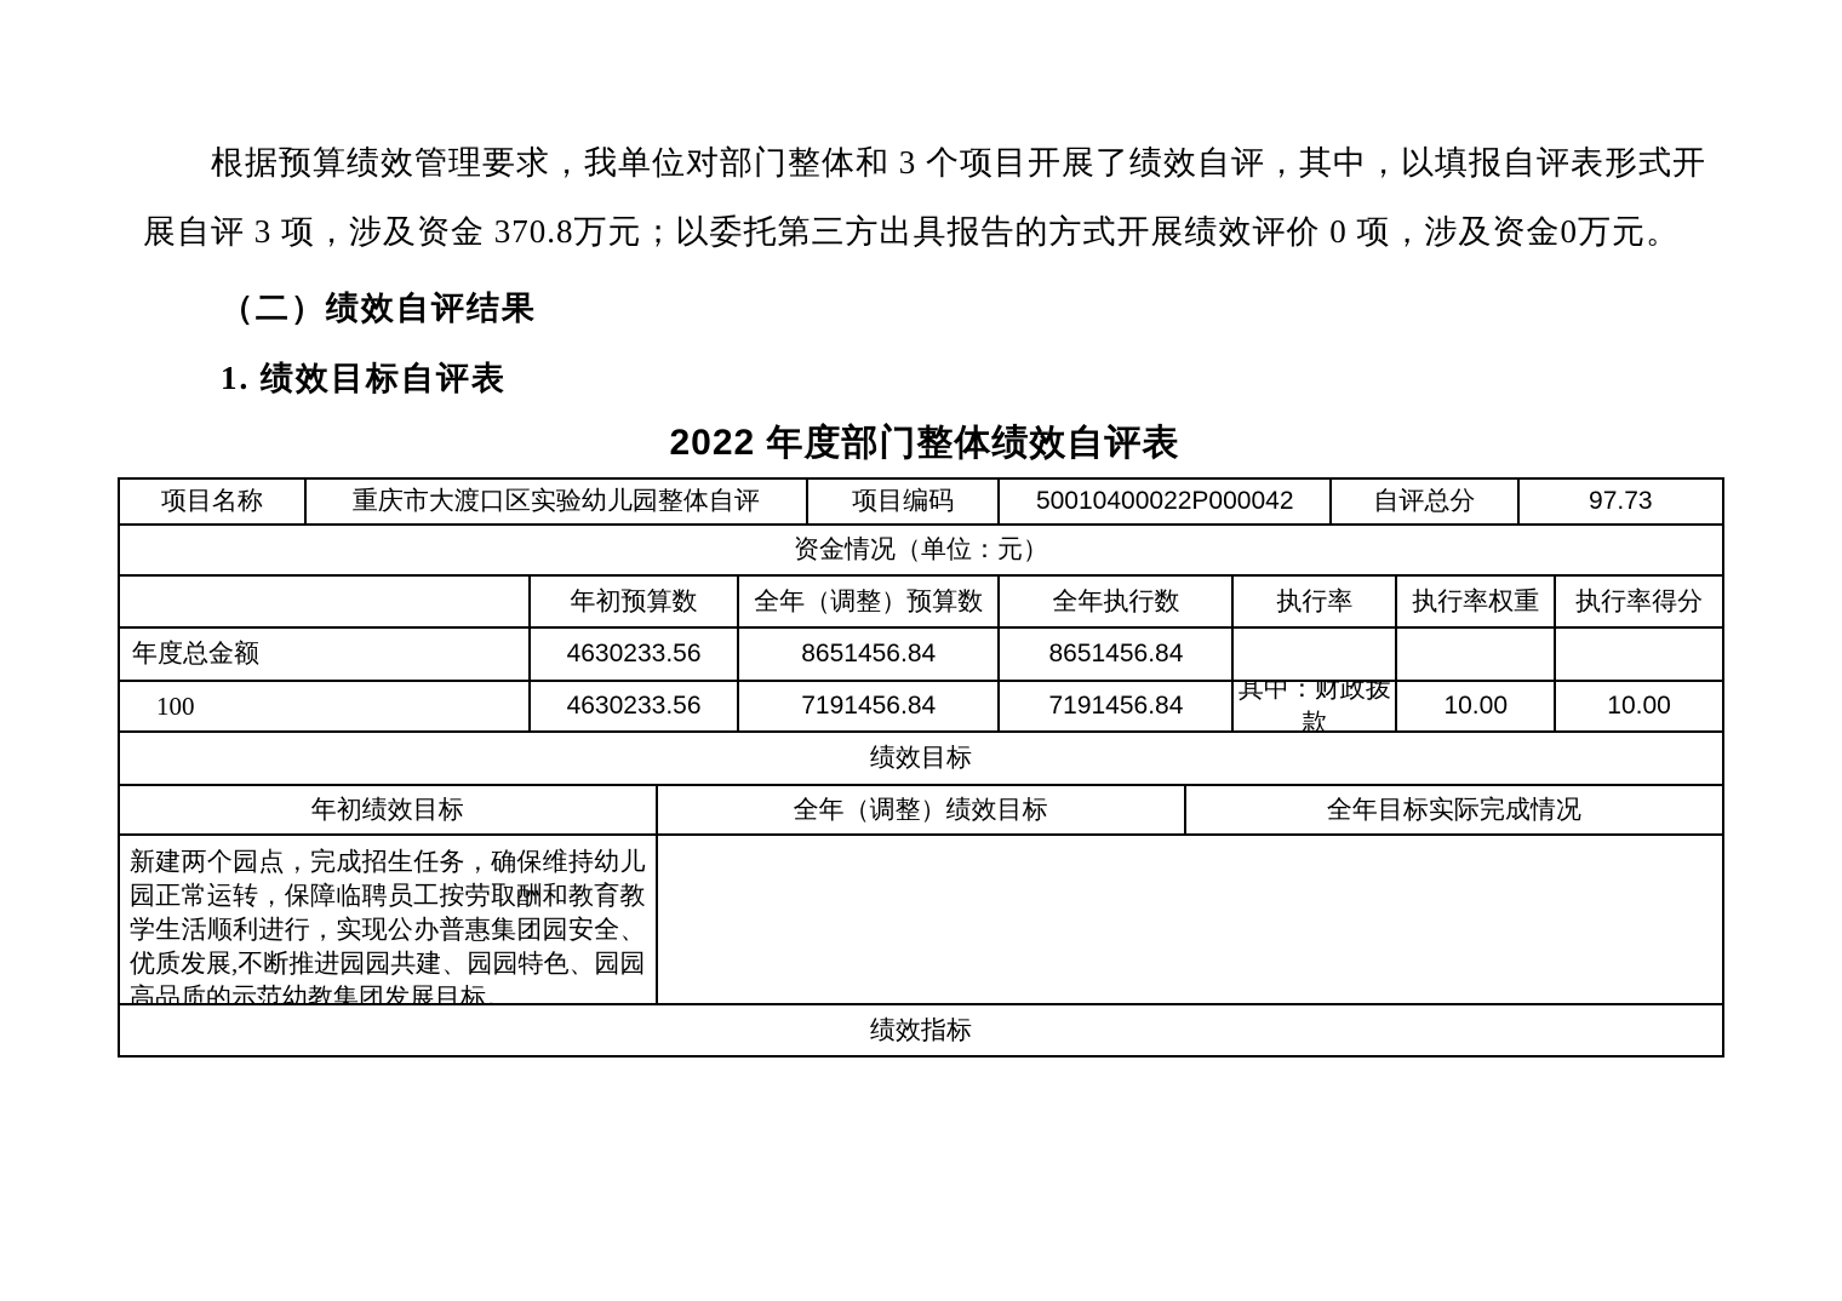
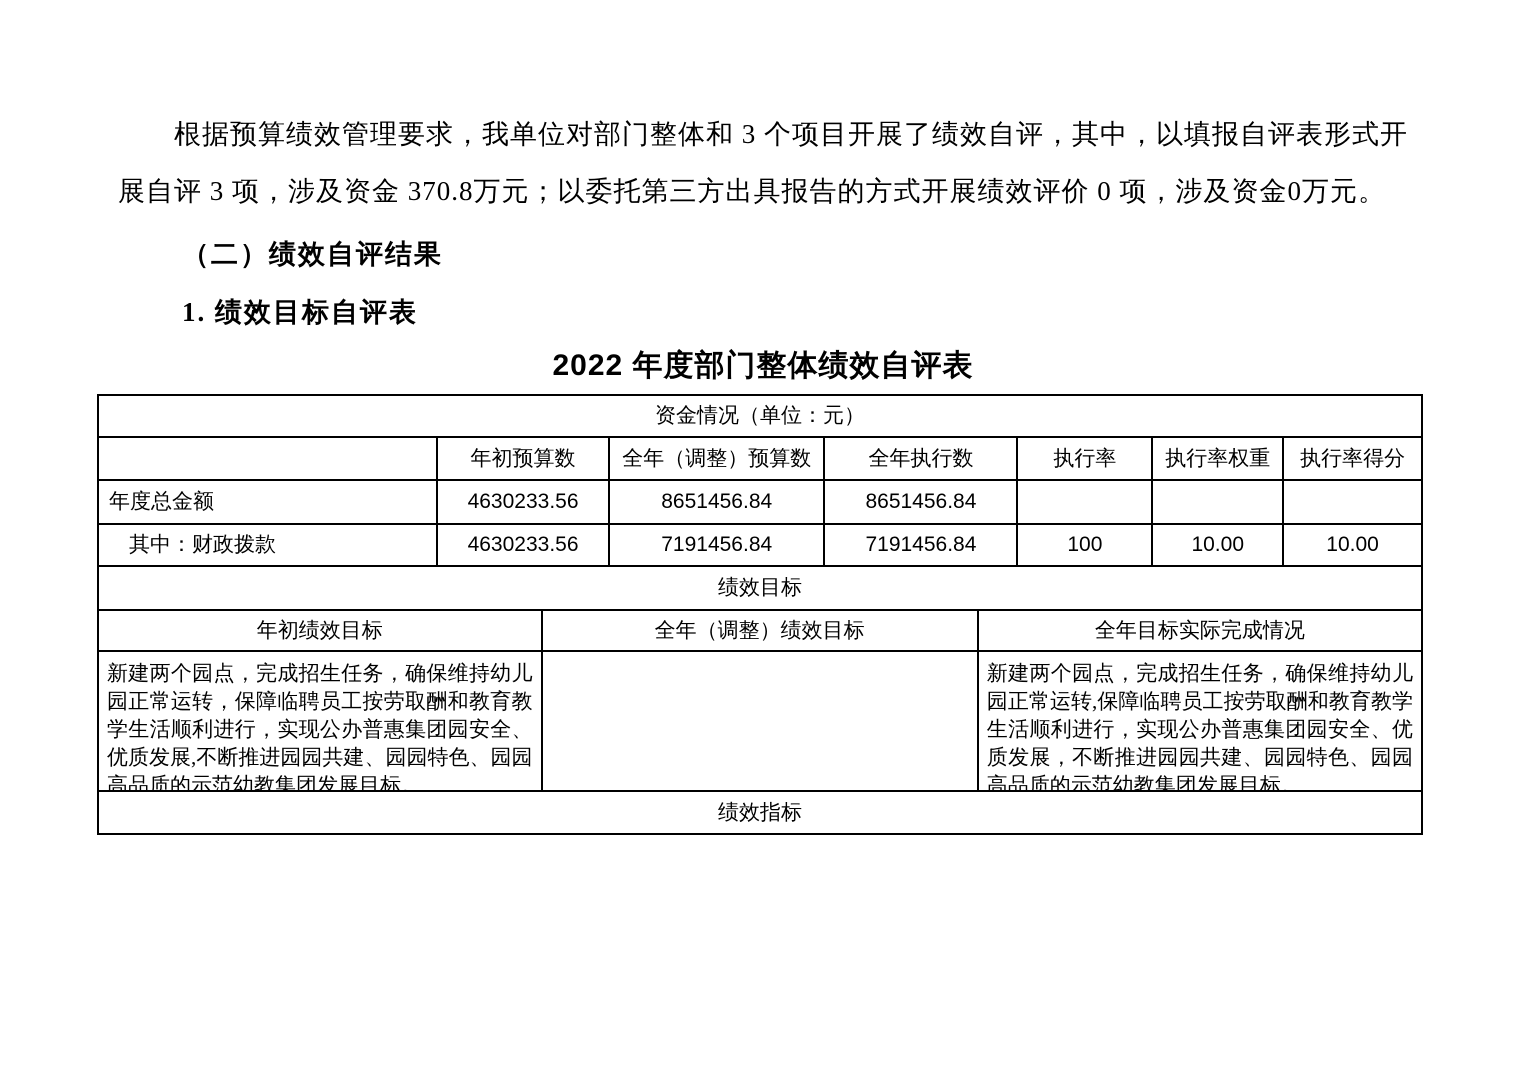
  根据预算绩效管理要求，我单位对部门整体和 3 个项目开展了绩效自评，其中，以填报自评表形式开展自评 3 项，涉及资金 370.8万元；以委托第三方出具报告的方式开展绩效评价 0 项，涉及资金0万元。
  （二）绩效自评结果
  1. 绩效目标自评表
  2022 年度部门整体绩效自评表
- 项目名称
- 重庆市大渡口区实验幼儿园整体自评
- 项目编码
- 50010400022P000042
- 自评总分
- 97.73
  资金情况（单位：元）
  年初预算数
  全年（调整）预算数
  全年执行数
  执行率
  执行率权重
  执行率得分
  年度总金额
  4630233.56
  8651456.84
  8651456.84
- 100
+ 其中：财政拨款
  4630233.56
  7191456.84
  7191456.84
- 其中：财政拨款
+ 100
  10.00
  10.00
  绩效目标
  年初绩效目标
  全年（调整）绩效目标
  全年目标实际完成情况
  新建两个园点，完成招生任务，确保维持幼儿园正常运转，保障临聘员工按劳取酬和教育教学生活顺利进行，实现公办普惠集团园安全、优质发展,不断推进园园共建、园园特色、园园高品质的示范幼教集团发展目标。
+ 新建两个园点，完成招生任务，确保维持幼儿园正常运转,保障临聘员工按劳取酬和教育教学生活顺利进行，实现公办普惠集团园安全、优质发展，不断推进园园共建、园园特色、园园高品质的示范幼教集团发展目标。
  绩效指标
